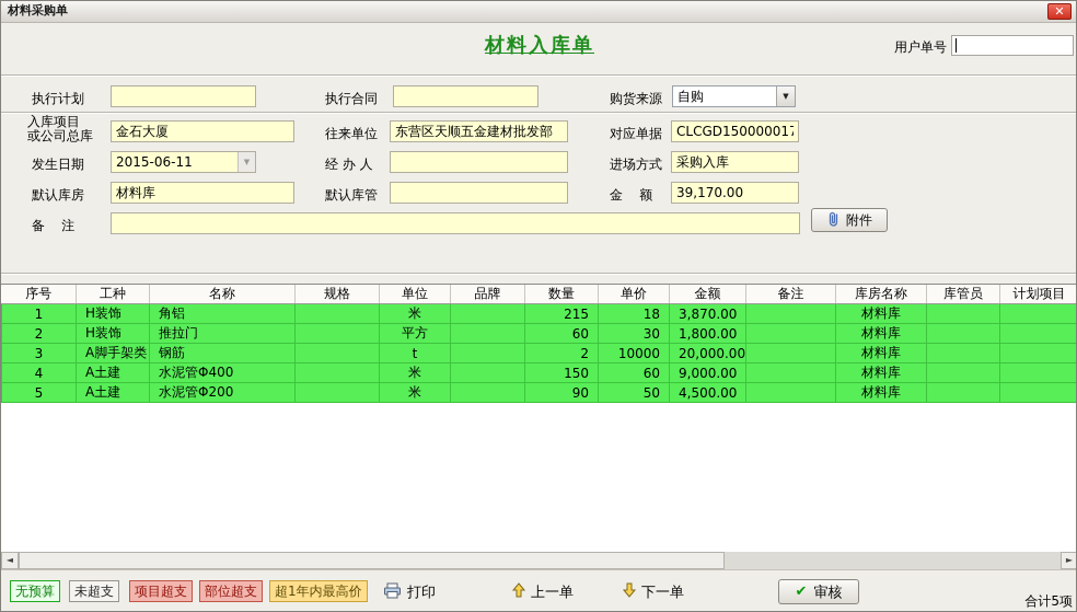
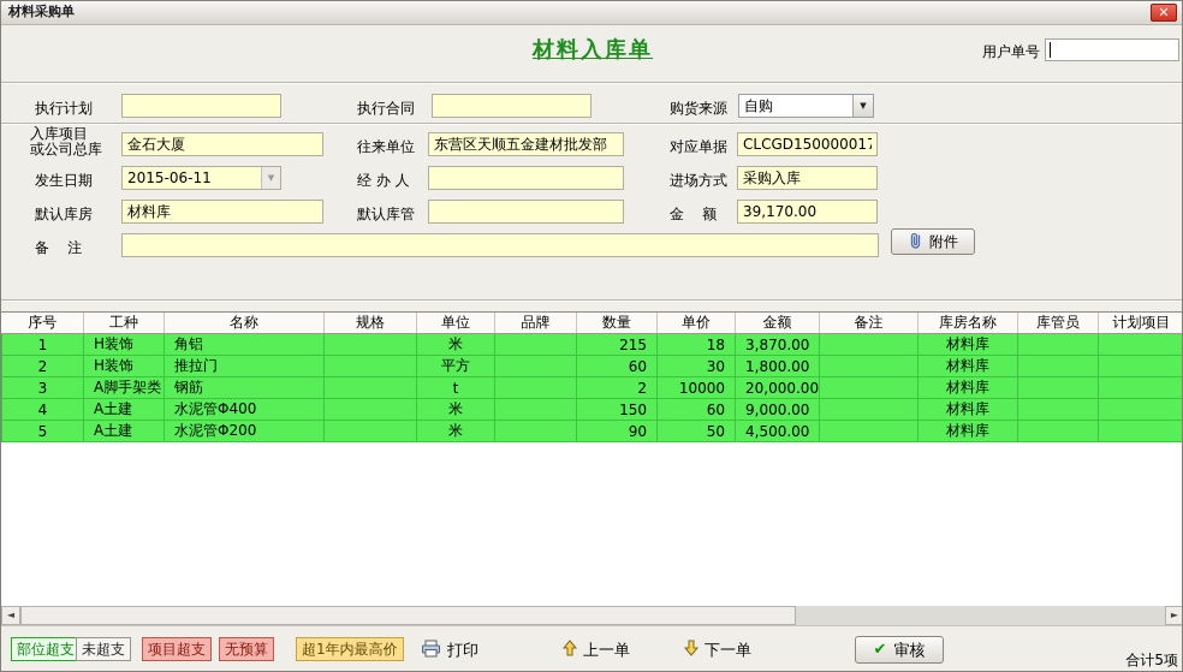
  材料采购单
  ✕
  材料入库单
  用户单号
  执行计划
  执行合同
  购货来源
  自购
  ▼
  入库项目
  或公司总库
  金石大厦
  往来单位
  东营区天顺五金建材批发部
  对应单据
  CLCGD150000017
  发生日期
  2015-06-11
  ▼
  经 办 人
  进场方式
  采购入库
  默认库房
  材料库
  默认库管
  金 额
  39,170.00
  备 注
  附件
  序号	工种	名称	规格	单位	品牌	数量	单价	金额	备注	库房名称	库管员	计划项目
  1	H装饰	角铝		米		215	18	3,870.00		材料库
  2	H装饰	推拉门		平方		60	30	1,800.00		材料库
  3	A脚手架类	钢筋		t		2	10000	20,000.00		材料库
  4	A土建	水泥管Φ400		米		150	60	9,000.00		材料库
  5	A土建	水泥管Φ200		米		90	50	4,500.00		材料库
  ◄
  ►
- 无预算
+ 部位超支
  未超支
  项目超支
- 部位超支
+ 无预算
  超1年内最高价
  打印
  上一单
  下一单
  ✔
  审核
  合计5项
